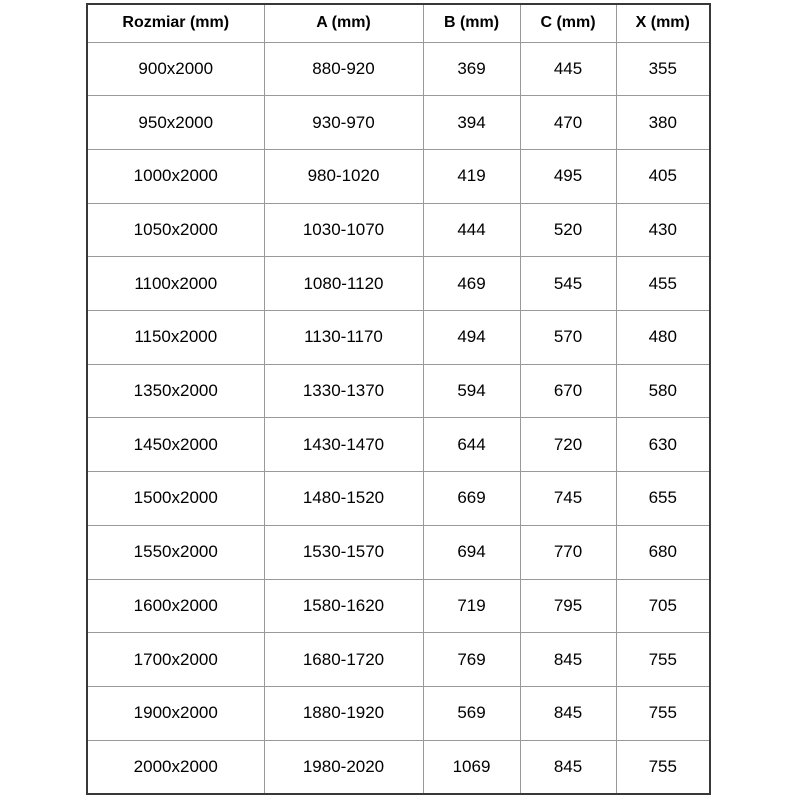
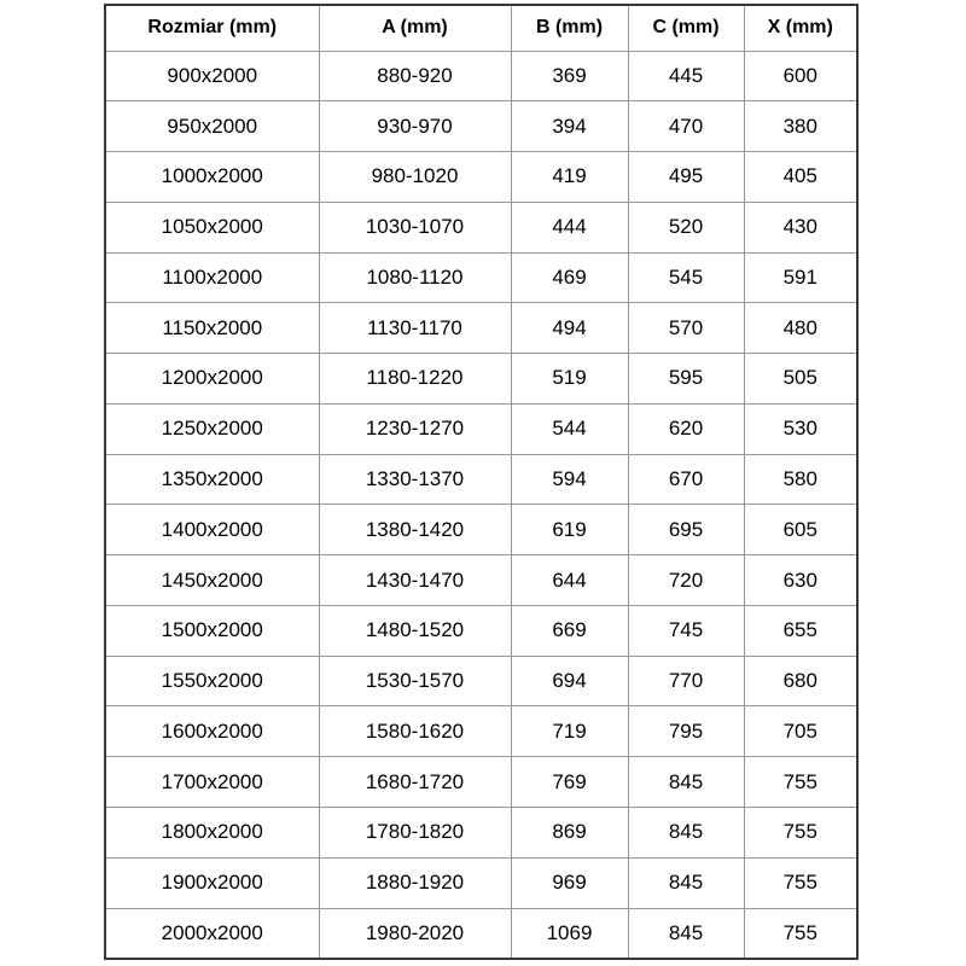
  Rozmiar (mm)	A (mm)	B (mm)	C (mm)	X (mm)
- 900x2000	880-920	369	445	355
+ 900x2000	880-920	369	445	600
  950x2000	930-970	394	470	380
  1000x2000	980-1020	419	495	405
  1050x2000	1030-1070	444	520	430
- 1100x2000	1080-1120	469	545	455
+ 1100x2000	1080-1120	469	545	591
  1150x2000	1130-1170	494	570	480
+ 1200x2000	1180-1220	519	595	505
+ 1250x2000	1230-1270	544	620	530
  1350x2000	1330-1370	594	670	580
+ 1400x2000	1380-1420	619	695	605
  1450x2000	1430-1470	644	720	630
  1500x2000	1480-1520	669	745	655
  1550x2000	1530-1570	694	770	680
  1600x2000	1580-1620	719	795	705
  1700x2000	1680-1720	769	845	755
+ 1800x2000	1780-1820	869	845	755
- 1900x2000	1880-1920	569	845	755
+ 1900x2000	1880-1920	969	845	755
  2000x2000	1980-2020	1069	845	755
